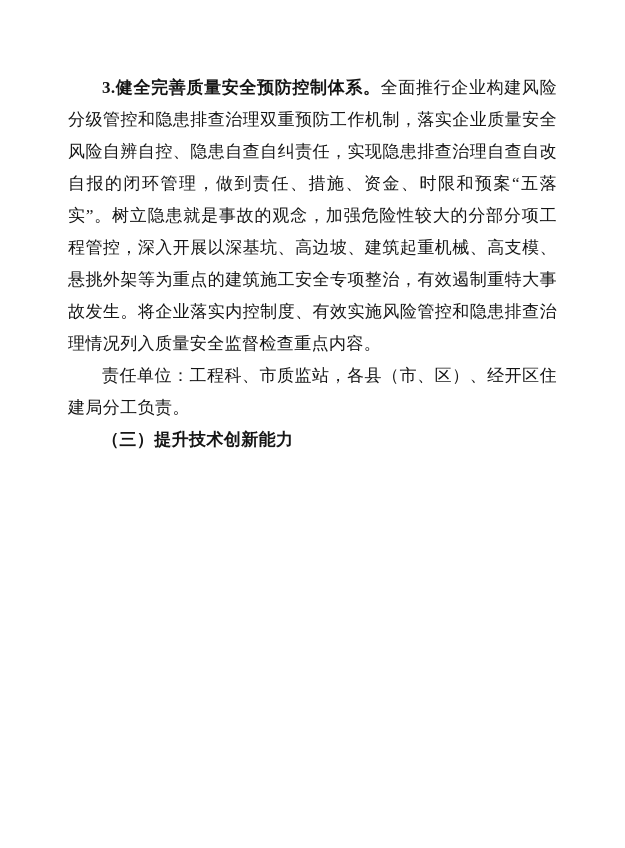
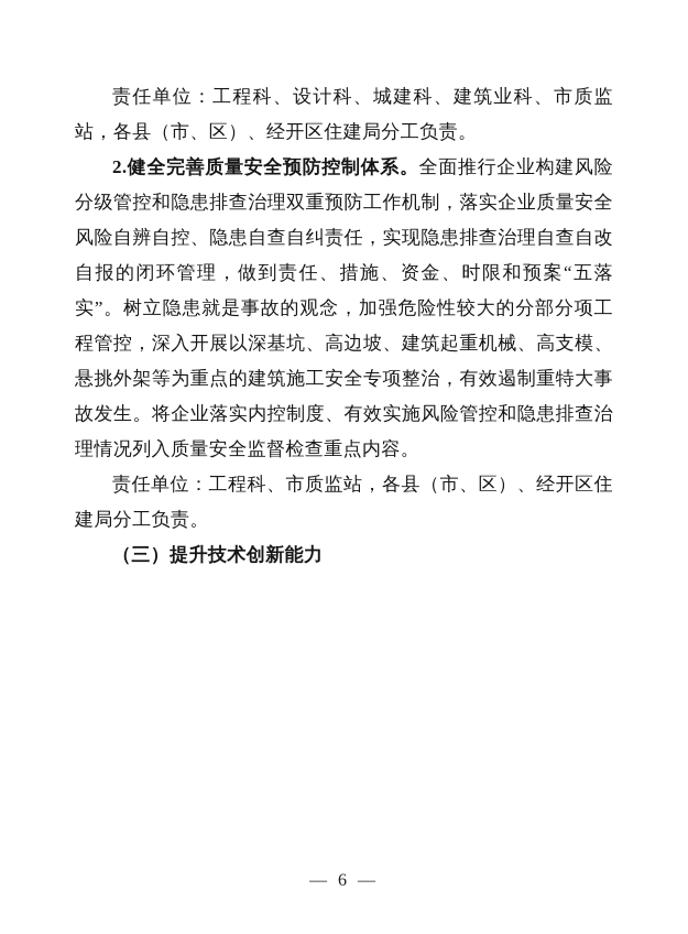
+ 责任单位：工程科、设计科、城建科、建筑业科、市质监站，各县（市、区）、经开区住建局分工负责。
- 3.健全完善质量安全预防控制体系。全面推行企业构建风险分级管控和隐患排查治理双重预防工作机制，落实企业质量安全风险自辨自控、隐患自查自纠责任，实现隐患排查治理自查自改自报的闭环管理，做到责任、措施、资金、时限和预案“五落实”。树立隐患就是事故的观念，加强危险性较大的分部分项工程管控，深入开展以深基坑、高边坡、建筑起重机械、高支模、悬挑外架等为重点的建筑施工安全专项整治，有效遏制重特大事故发生。将企业落实内控制度、有效实施风险管控和隐患排查治理情况列入质量安全监督检查重点内容。
+ 2.健全完善质量安全预防控制体系。全面推行企业构建风险分级管控和隐患排查治理双重预防工作机制，落实企业质量安全风险自辨自控、隐患自查自纠责任，实现隐患排查治理自查自改自报的闭环管理，做到责任、措施、资金、时限和预案“五落实”。树立隐患就是事故的观念，加强危险性较大的分部分项工程管控，深入开展以深基坑、高边坡、建筑起重机械、高支模、悬挑外架等为重点的建筑施工安全专项整治，有效遏制重特大事故发生。将企业落实内控制度、有效实施风险管控和隐患排查治理情况列入质量安全监督检查重点内容。
  责任单位：工程科、市质监站，各县（市、区）、经开区住建局分工负责。
  （三）提升技术创新能力
+ — 6 —
